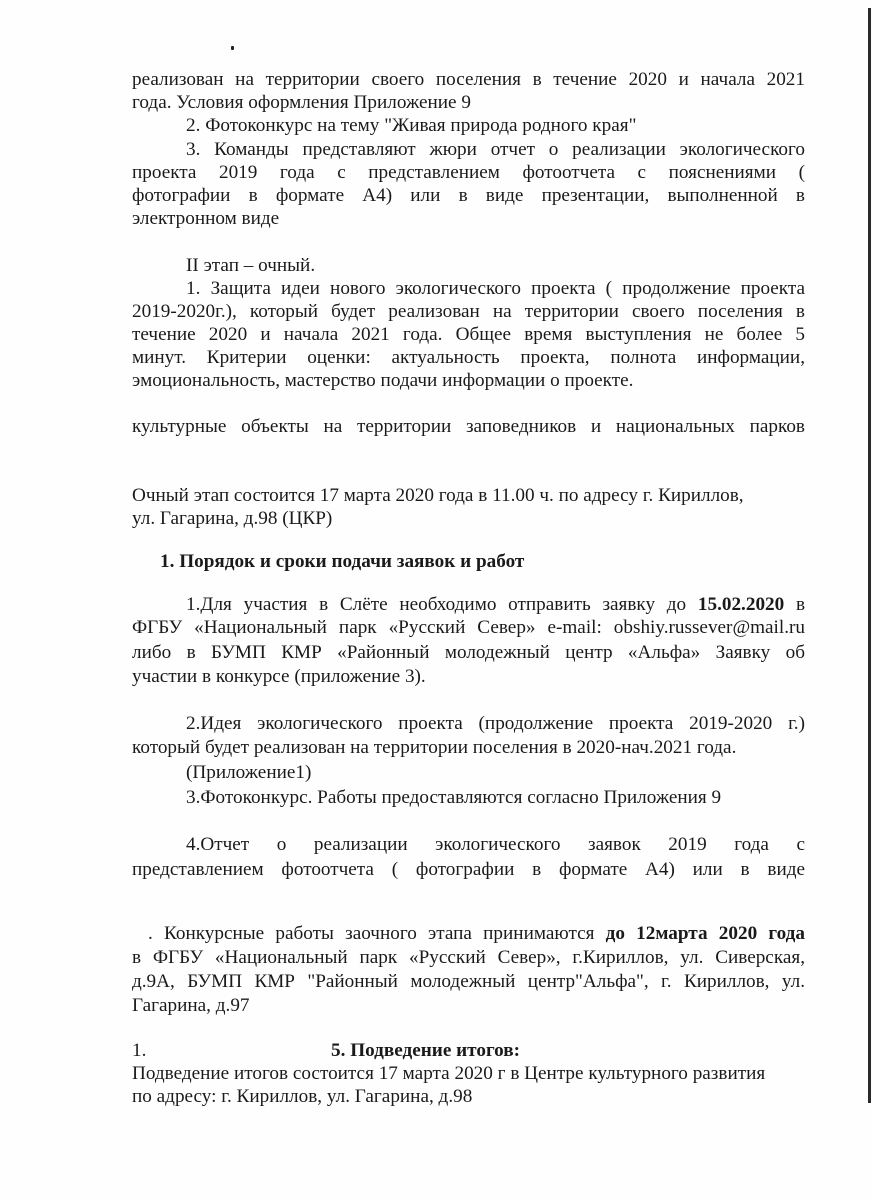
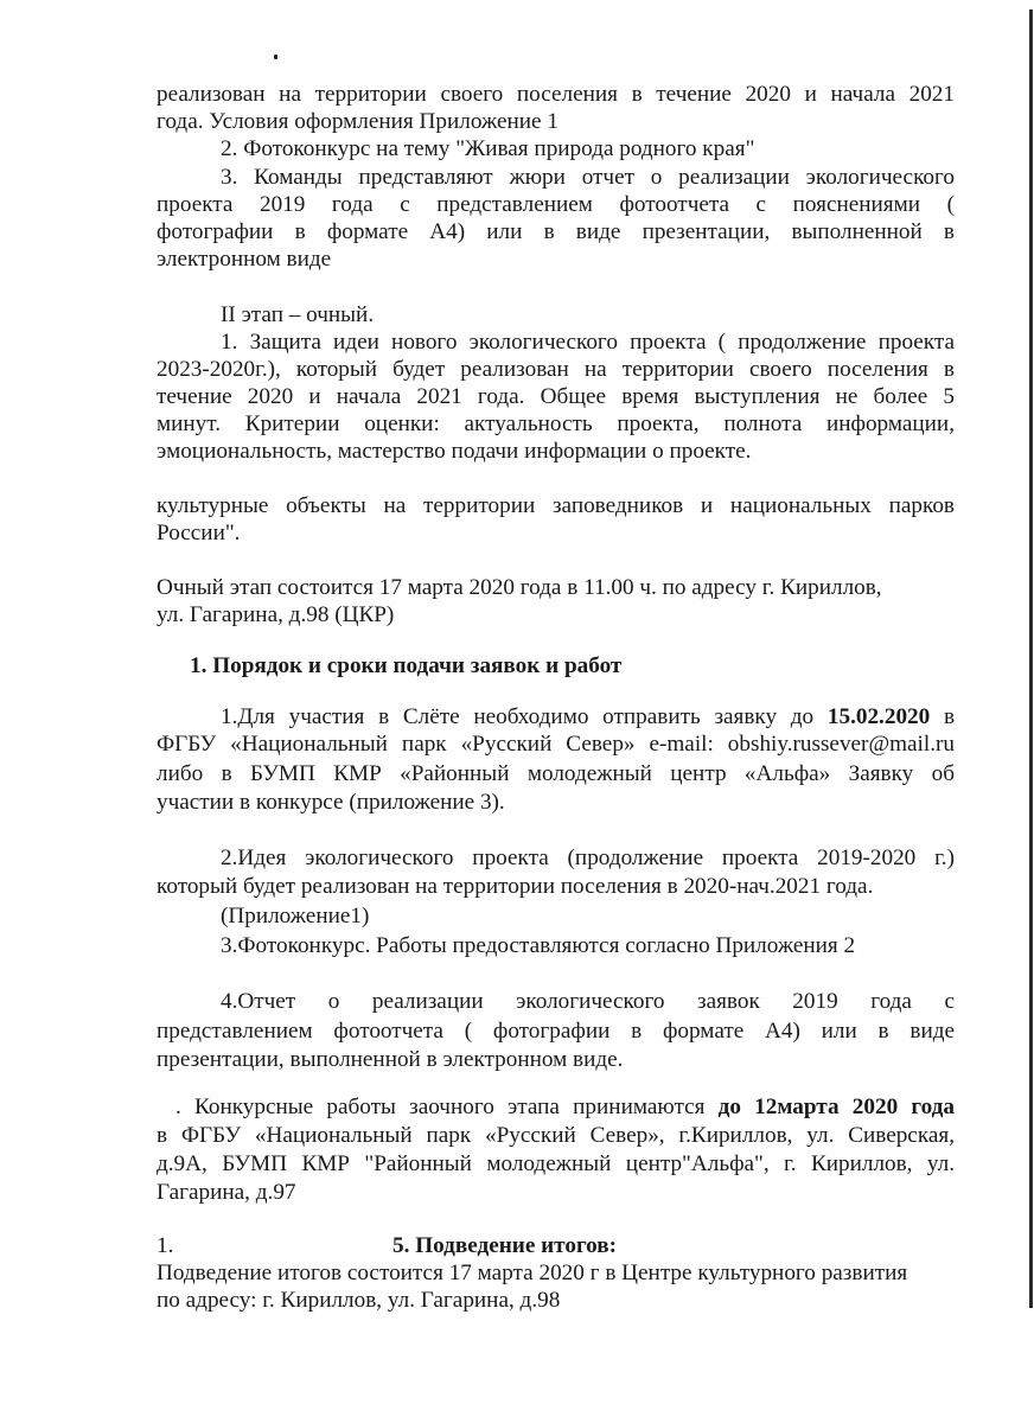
  реализован на территории своего поселения в течение 2020 и начала 2021
- года. Условия оформления Приложение 9
+ года. Условия оформления Приложение 1
  2. Фотоконкурс на тему "Живая природа родного края"
  3. Команды представляют жюри отчет о реализации экологического
  проекта 2019 года с представлением фотоотчета с пояснениями (
  фотографии в формате А4) или в виде презентации, выполненной в
  электронном виде
  II этап – очный.
  1. Защита идеи нового экологического проекта ( продолжение проекта
- 2019-2020г.), который будет реализован на территории своего поселения в
+ 2023-2020г.), который будет реализован на территории своего поселения в
  течение 2020 и начала 2021 года. Общее время выступления не более 5
  минут. Критерии оценки: актуальность проекта, полнота информации,
  эмоциональность, мастерство подачи информации о проекте.
  культурные объекты на территории заповедников и национальных парков
+ России".
  Очный этап состоится 17 марта 2020 года в 11.00 ч. по адресу г. Кириллов,
  ул. Гагарина, д.98 (ЦКР)
  1. Порядок и сроки подачи заявок и работ
  1.Для участия в Слёте необходимо отправить заявку до 15.02.2020 в
  ФГБУ «Национальный парк «Русский Север» e-mail: obshiy.russever@mail.ru
  либо в БУМП КМР «Районный молодежный центр «Альфа» Заявку об
  участии в конкурсе (приложение 3).
  2.Идея экологического проекта (продолжение проекта 2019-2020 г.)
  который будет реализован на территории поселения в 2020-нач.2021 года.
  (Приложение1)
- 3.Фотоконкурс. Работы предоставляются согласно Приложения 9
+ 3.Фотоконкурс. Работы предоставляются согласно Приложения 2
  4.Отчет о реализации экологического заявок 2019 года с
  представлением фотоотчета ( фотографии в формате А4) или в виде
+ презентации, выполненной в электронном виде.
  . Конкурсные работы заочного этапа принимаются до 12марта 2020 года
  в ФГБУ «Национальный парк «Русский Север», г.Кириллов, ул. Сиверская,
  д.9А, БУМП КМР "Районный молодежный центр"Альфа", г. Кириллов, ул.
  Гагарина, д.97
  1.
  5. Подведение итогов:
  Подведение итогов состоится 17 марта 2020 г в Центре культурного развития
  по адресу: г. Кириллов, ул. Гагарина, д.98
